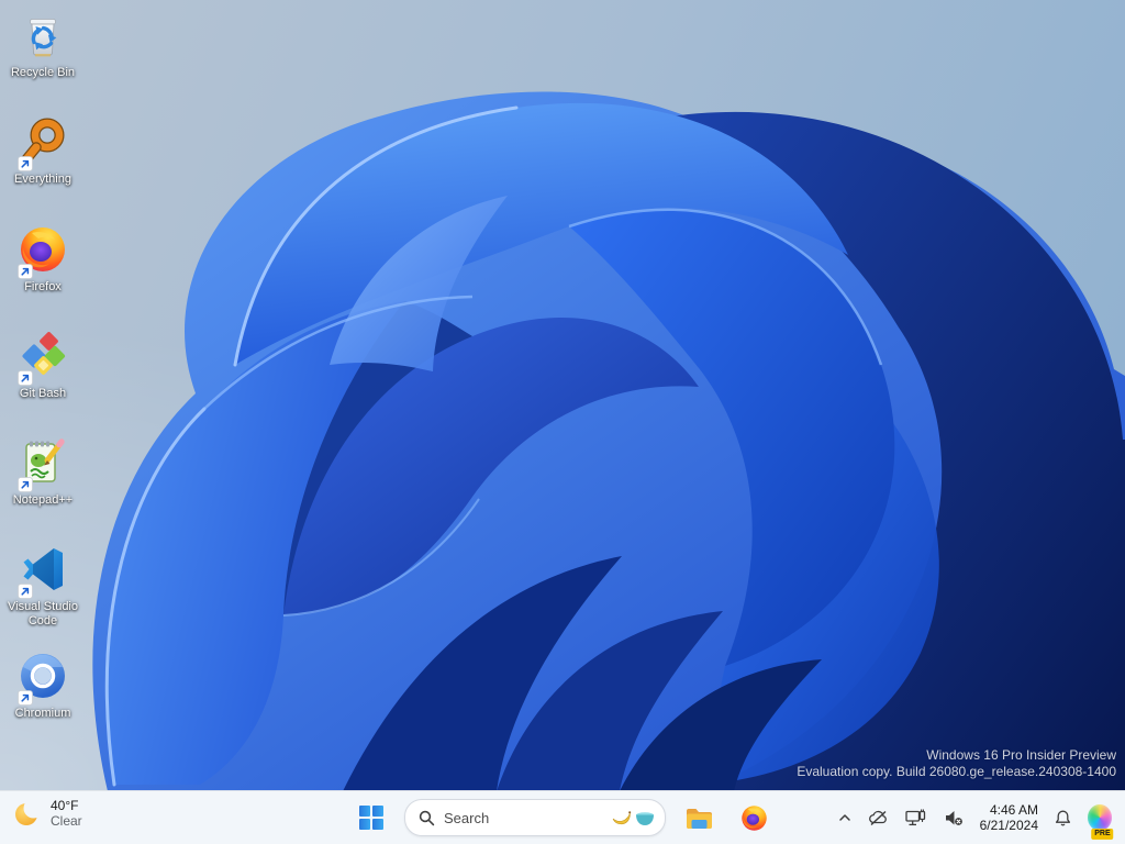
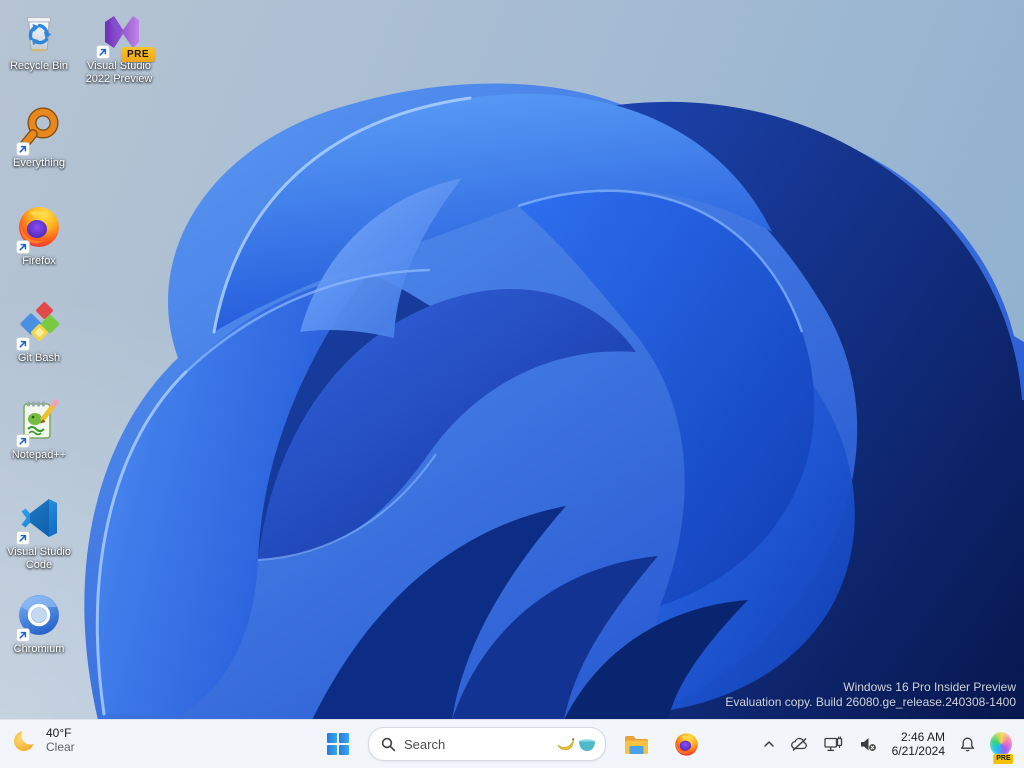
  Windows 16 Pro Insider Preview
  Evaluation copy. Build 26080.ge_release.240308-1400
  Recycle Bin
+ PRE
+ Visual Studio 2022 Preview
  Everything
  Firefox
  Git Bash
  Notepad++
  Visual Studio Code
  Chromium
  40°F
  Clear
  Search
- 4:46 AM
+ 2:46 AM
  6/21/2024
